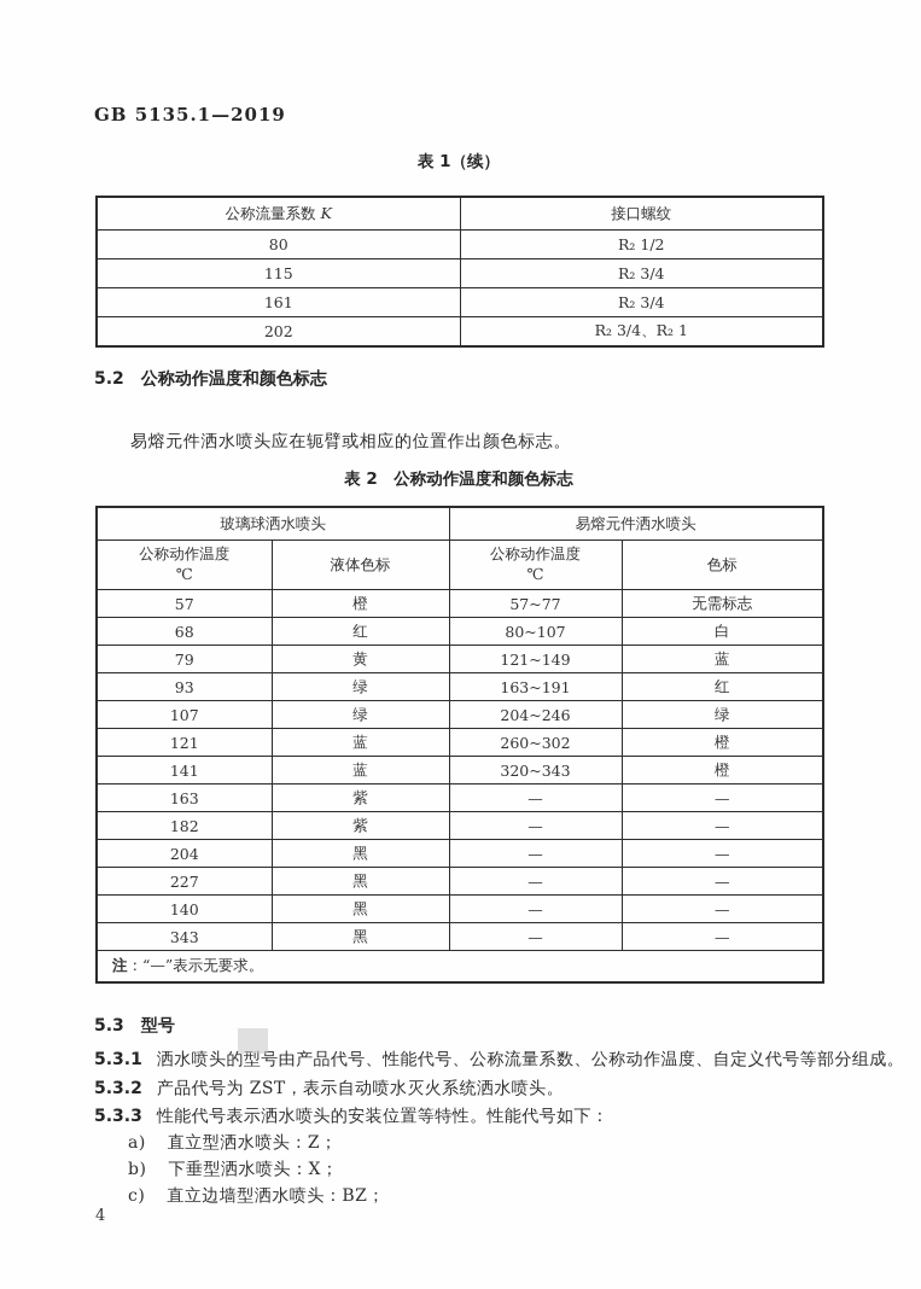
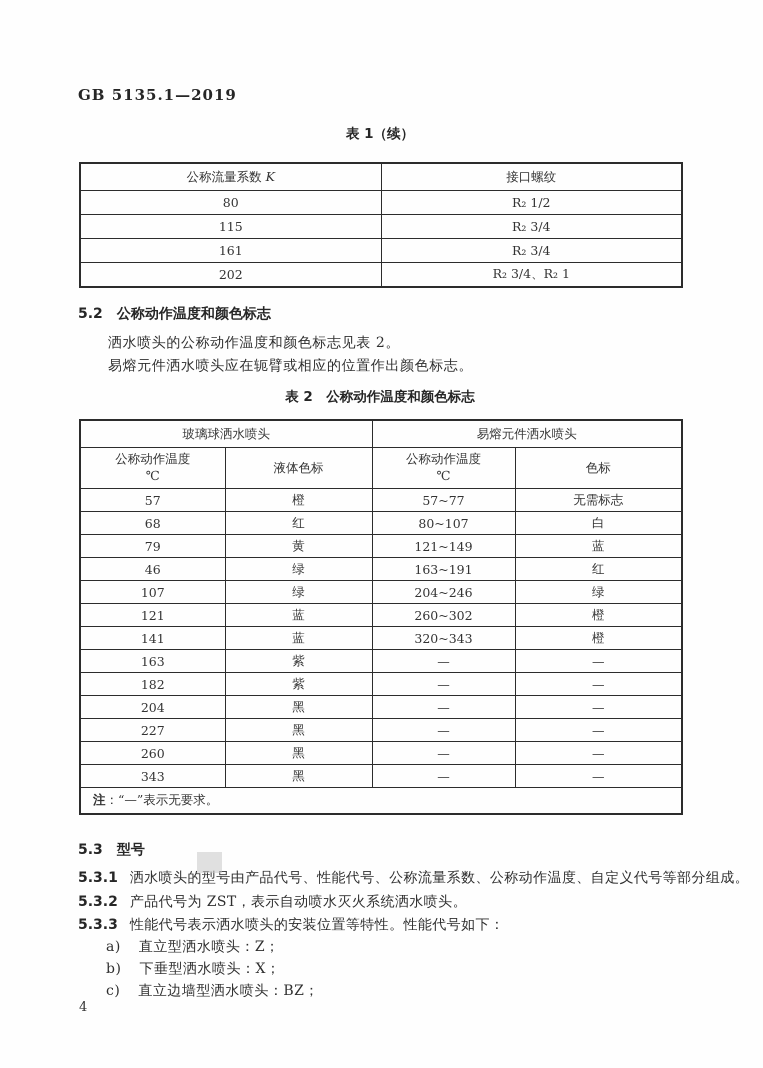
  GB 5135.1—2019
  表 1（续）
  公称流量系数 K	接口螺纹
  80	R₂ 1/2
  115	R₂ 3/4
  161	R₂ 3/4
  202	R₂ 3/4、R₂ 1
  5.2
  公称动作温度和颜色标志
+ 洒水喷头的公称动作温度和颜色标志见表 2。
  易熔元件洒水喷头应在轭臂或相应的位置作出颜色标志。
  表 2 公称动作温度和颜色标志
  玻璃球洒水喷头	易熔元件洒水喷头
  公称动作温度 ℃	液体色标	公称动作温度 ℃	色标
  57	橙	57~77	无需标志
  68	红	80~107	白
  79	黄	121~149	蓝
- 93	绿	163~191	红
+ 46	绿	163~191	红
  107	绿	204~246	绿
  121	蓝	260~302	橙
  141	蓝	320~343	橙
  163	紫	—	—
  182	紫	—	—
  204	黑	—	—
  227	黑	—	—
- 140	黑	—	—
+ 260	黑	—	—
  343	黑	—	—
  注：“—”表示无要求。
  5.3
  型号
  5.3.1
  洒水喷头的型号由产品代号、性能代号、公称流量系数、公称动作温度、自定义代号等部分组成。
  5.3.2
  产品代号为 ZST，表示自动喷水灭火系统洒水喷头。
  5.3.3
  性能代号表示洒水喷头的安装位置等特性。性能代号如下：
  a)
  直立型洒水喷头：Z；
  b)
  下垂型洒水喷头：X；
  c)
  直立边墙型洒水喷头：BZ；
  4
